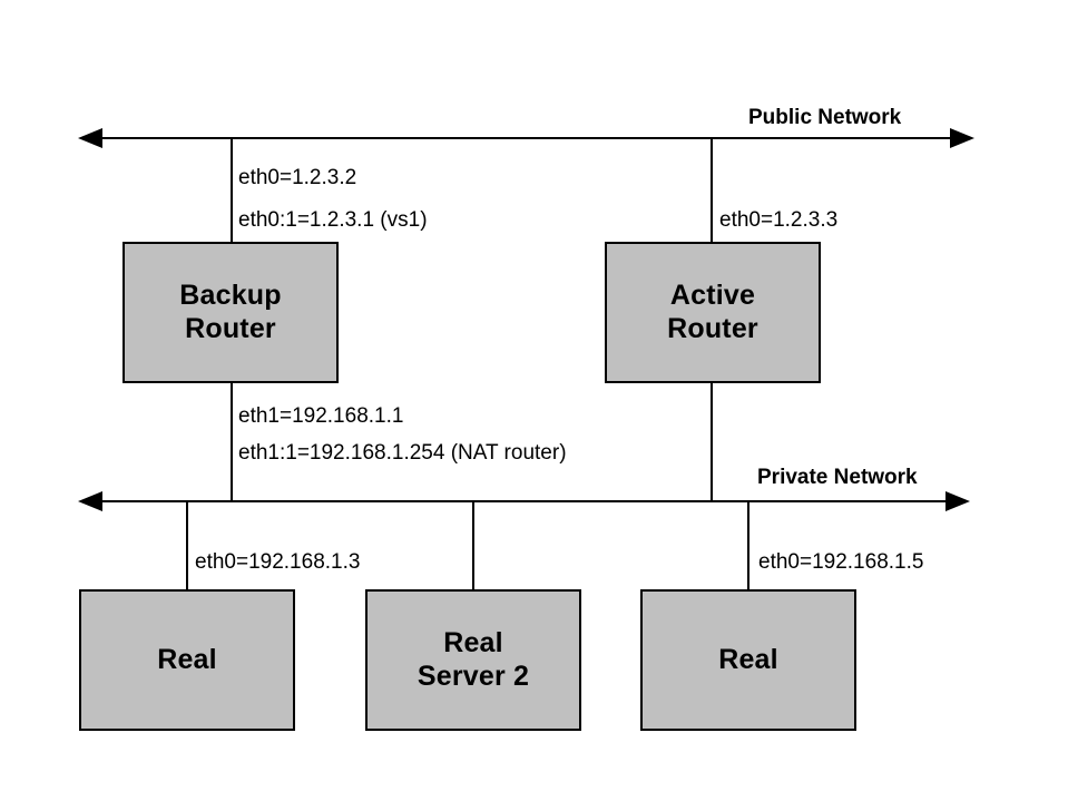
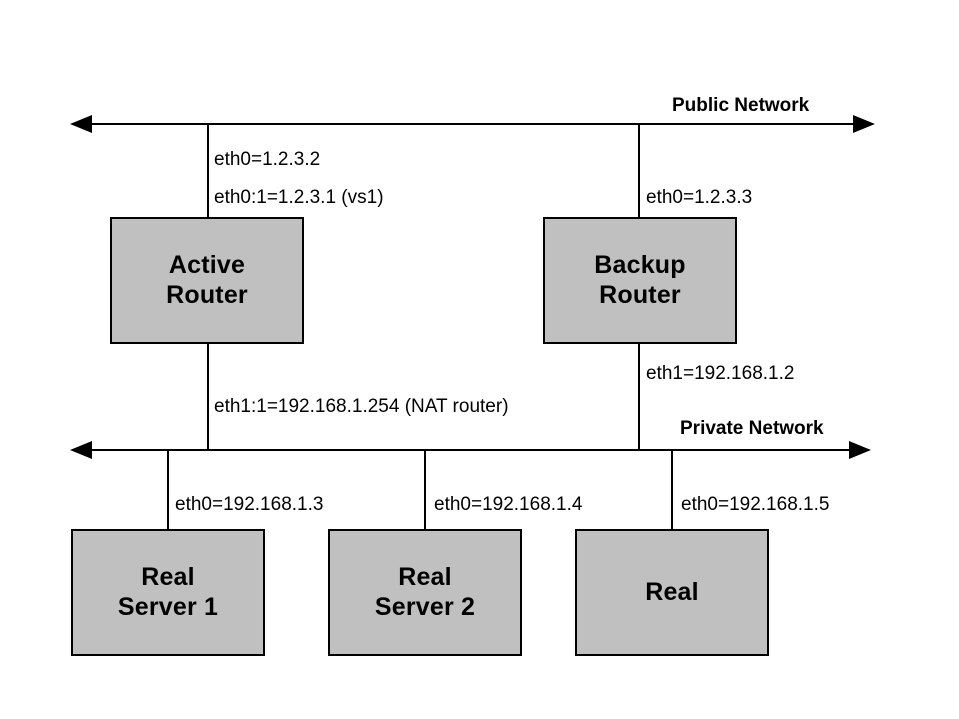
  Public Network
  eth0=1.2.3.2
  eth0:1=1.2.3.1 (vs1)
  eth0=1.2.3.3
- Backup
+ Active
  Router
- Active
+ Backup
  Router
- eth1=192.168.1.1
  eth1:1=192.168.1.254 (NAT router)
+ eth1=192.168.1.2
  Private Network
  eth0=192.168.1.3
+ eth0=192.168.1.4
  eth0=192.168.1.5
  Real
+ Server 1
  Real
  Server 2
  Real
